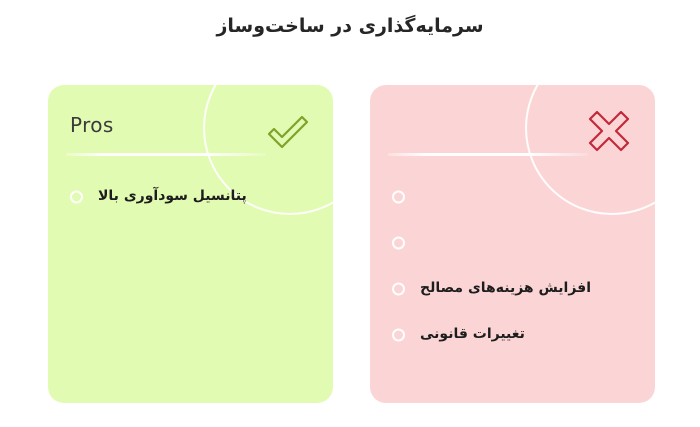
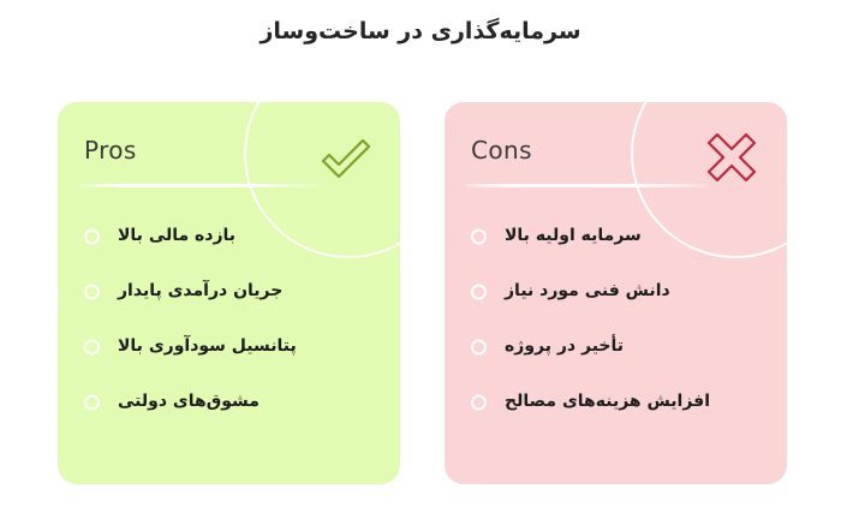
  سرمایه‌گذاری در ساخت‌وساز
  Pros
+ بازده مالی بالا
+ جریان درآمدی پایدار
  پتانسیل سودآوری بالا
+ مشوق‌های دولتی
+ Cons
+ سرمایه اولیه بالا
+ دانش فنی مورد نیاز
+ تأخیر در پروژه
  افزایش هزینه‌های مصالح
- تغییرات قانونی
